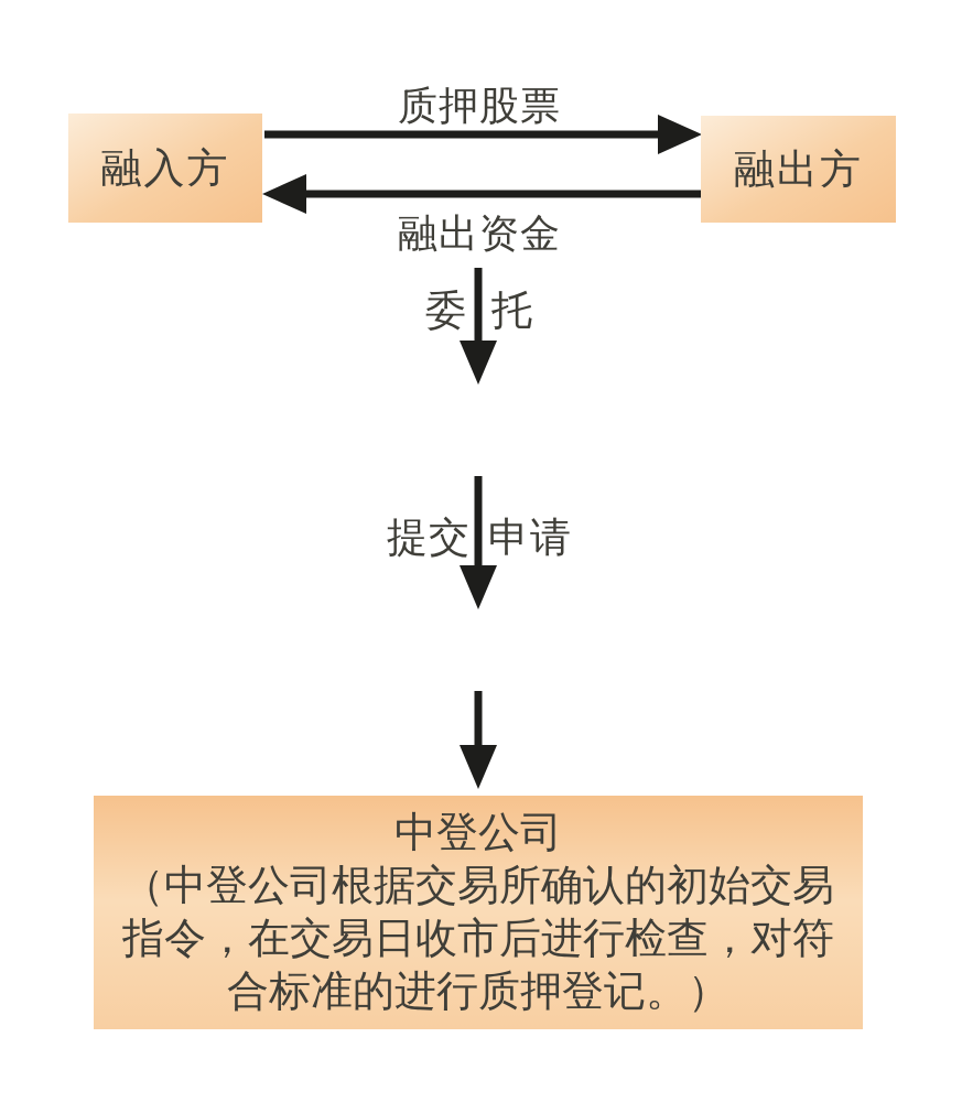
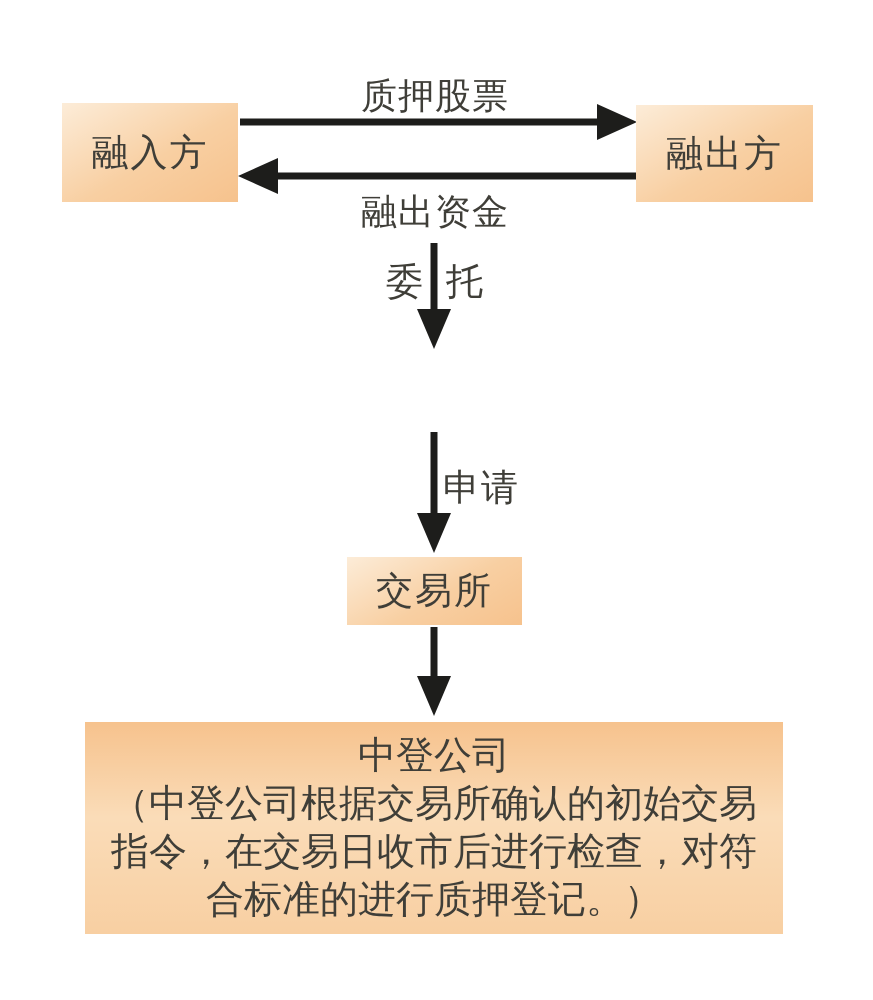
  融入方
  融出方
  质押股票
  融出资金
  委
  托
- 提交
  申请
+ 交易所
  中登公司
  （中登公司根据交易所确认的初始交易
  指令，在交易日收市后进行检查，对符
  合标准的进行质押登记。）
